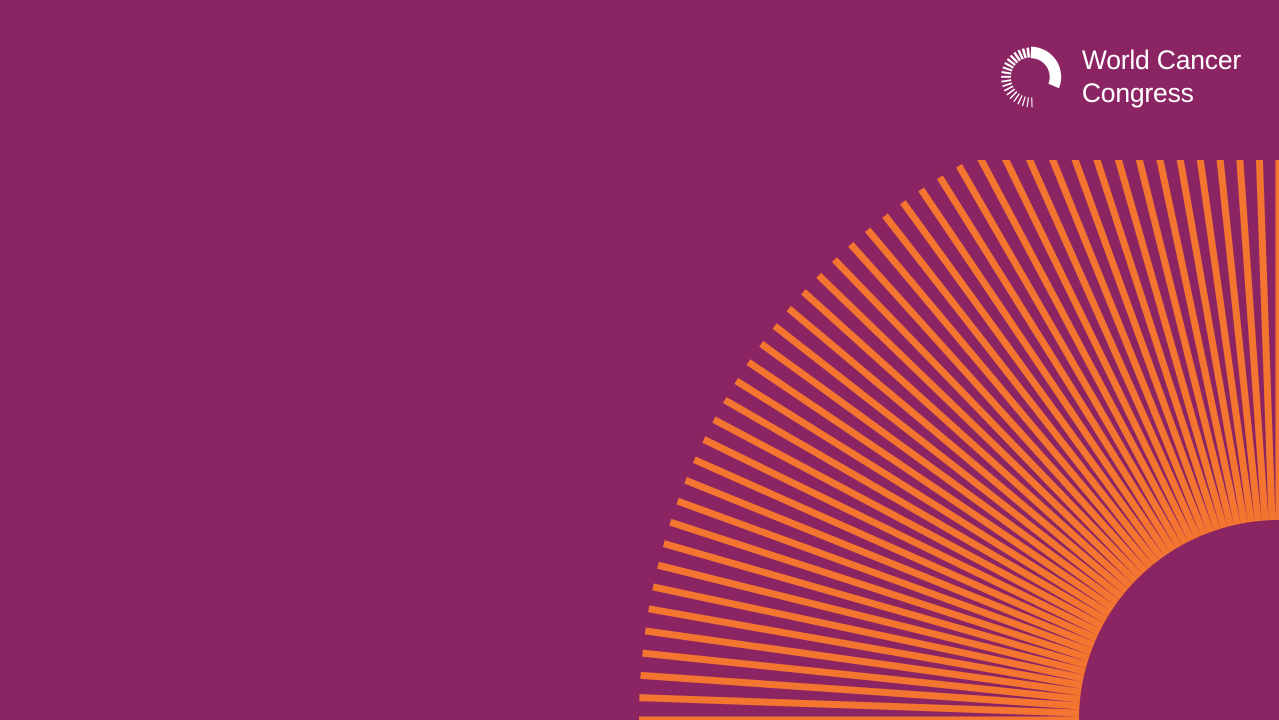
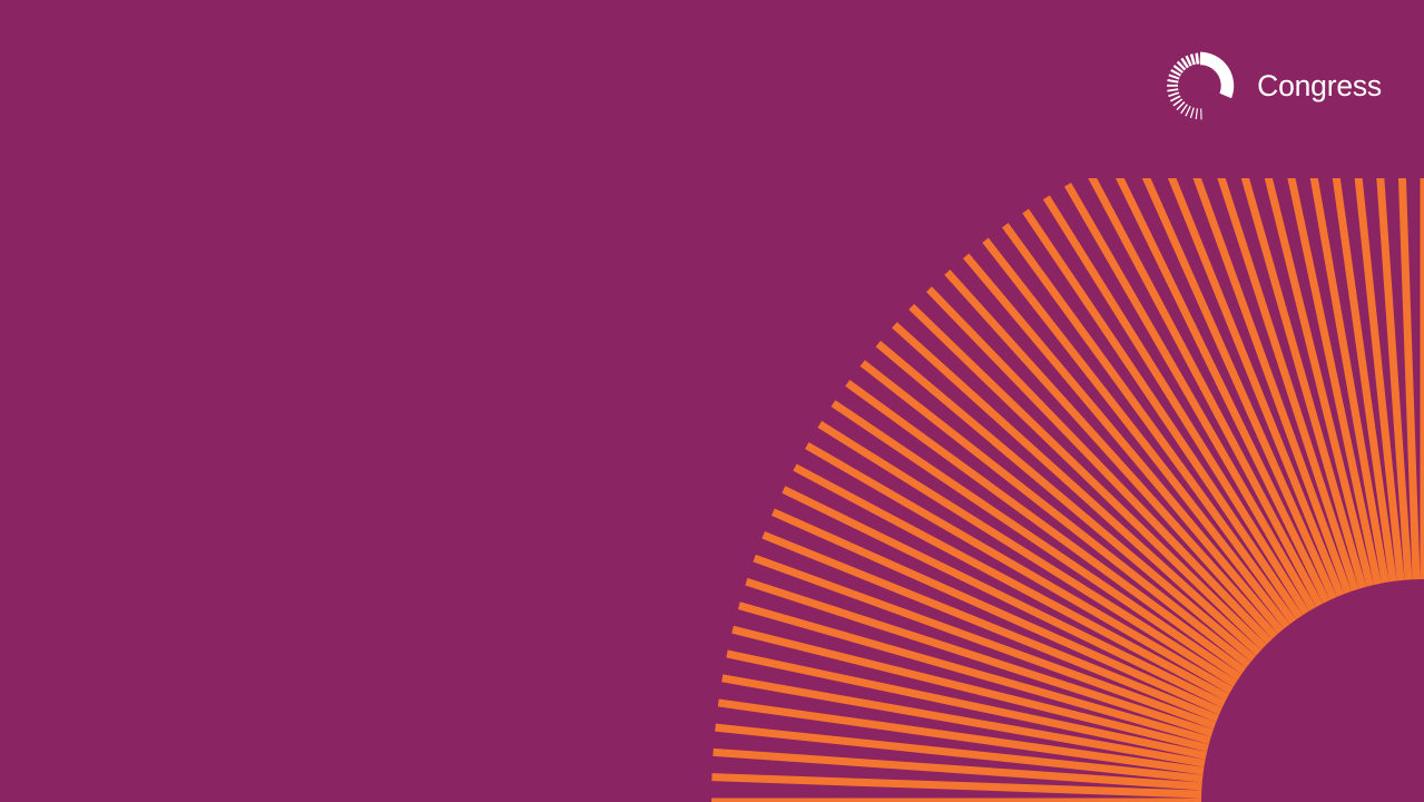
- World Cancer
  Congress
